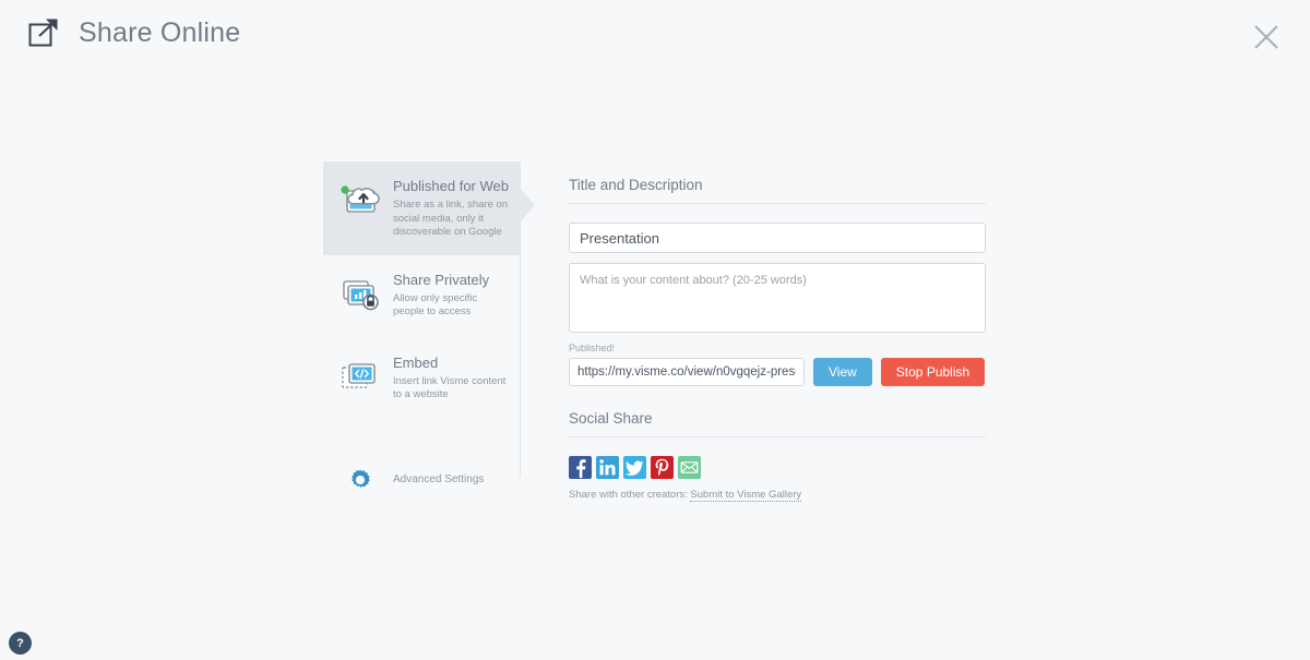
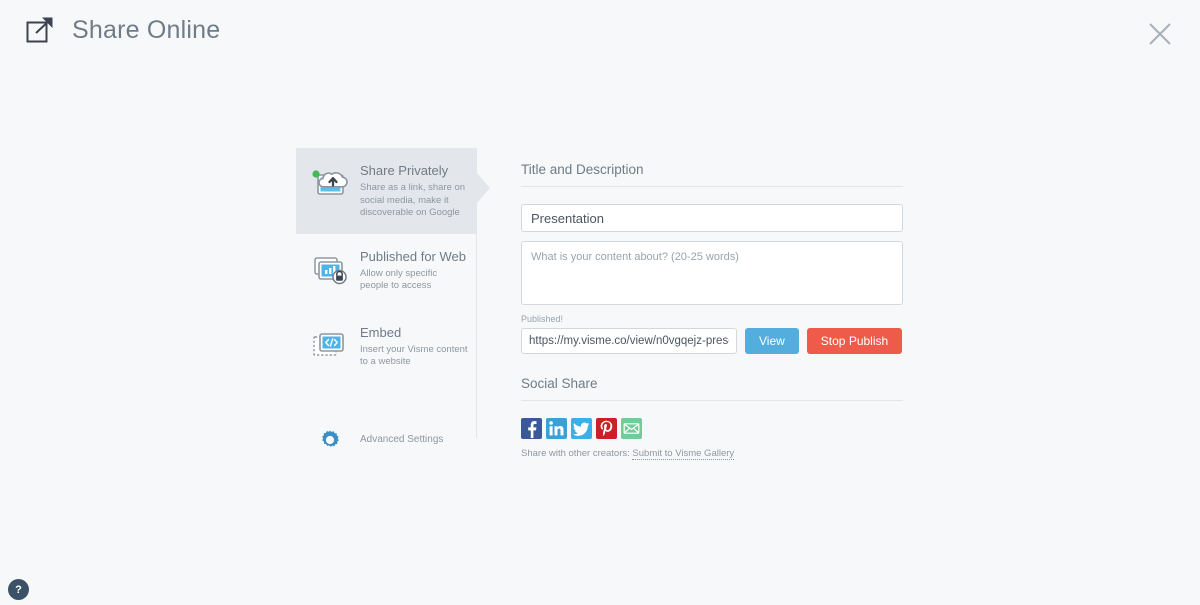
  Share Online
- Published for Web
+ Share Privately
- Share as a link, share on social media, only it discoverable on Google
+ Share as a link, share on social media, make it discoverable on Google
- Share Privately
+ Published for Web
  Allow only specific people to access
  Embed
- Insert link Visme content to a website
+ Insert your Visme content to a website
  Advanced Settings
  Title and Description
  Presentation
  What is your content about? (20-25 words)
  Published!
  https://my.visme.co/view/n0vgqejz-pres
  View
  Stop Publish
  Social Share
  Share with other creators: Submit to Visme Gallery
  ?
